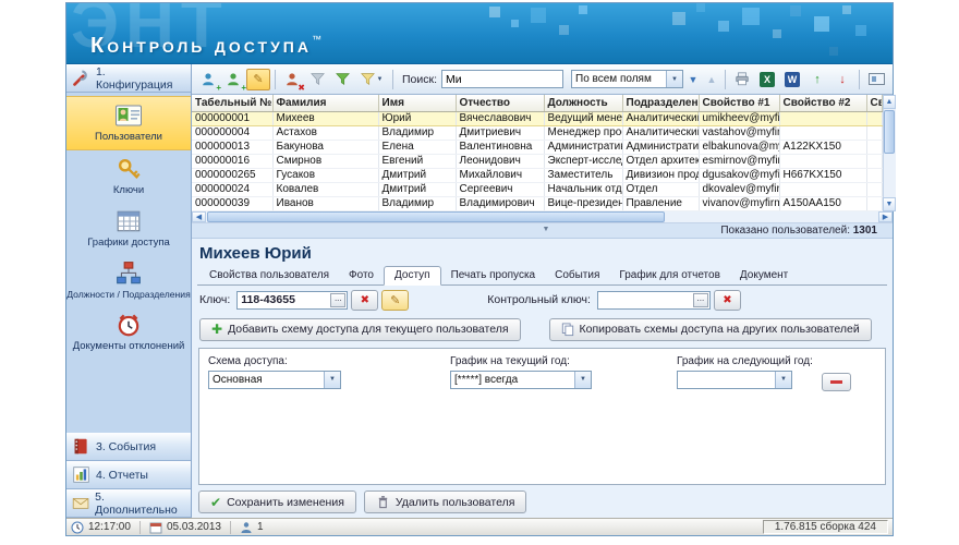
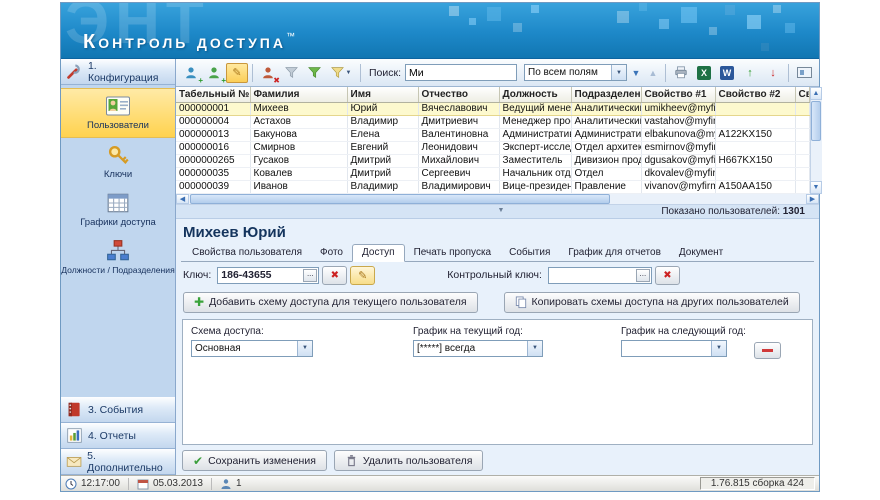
  ЭНТ
  Контроль доступа™
  1. Конфигурация
  Пользователи
  Ключи
  Графики доступа
  Должности / Подразделения
- Документы отклонений
  3. События
  4. Отчеты
  5. Дополнительно
  +
  +
  ✎
  ✖
  Поиск:
  Ми
  По всем полям
  ▼
  ▲
  X
  W
  ↑
  ↓
  Табельный №	Фамилия	Имя	Отчество	Должность	Подразделен	Свойство #1	Свойство #2	С
  000000001	Михеев	Юрий	Вячеславович	Ведущий мене	Аналитически	umikheev@myf
  000000004	Астахов	Владимир	Дмитриевич	Менеджер про	Аналитически	vastahov@myfir
  000000013	Бакунова	Елена	Валентиновна	Администрати	Администрати	elbakunova@m	A122KX150
  000000016	Смирнов	Евгений	Леонидович	Эксперт-иссле	Отдел архитек	esmirnov@myfi
  0000000265	Гусаков	Дмитрий	Михайлович	Заместитель	Дивизион про	dgusakov@myfi	H667KX150
- 000000024	Ковалев	Дмитрий	Сергеевич	Начальник отд	Отдел	dkovalev@myfir
+ 000000035	Ковалев	Дмитрий	Сергеевич	Начальник отд	Отдел	dkovalev@myfir
  000000039	Иванов	Владимир	Владимирович	Вице-президен	Правление	vivanov@myfirm	A150AA150
  Показано пользователей: 1301
  Михеев Юрий
  Свойства пользователя
  Фото
  Доступ
  Печать пропуска
  События
  График для отчетов
  Документ
  Ключ:
- 118-43655
+ 186-43655
  ...
  ✖
  ✎
  Контрольный ключ:
  ...
  ✖
  ✚
  Добавить схему доступа для текущего пользователя
  Копировать схемы доступа на других пользователей
  Схема доступа:
  Основная
  График на текущий год:
  [*****] всегда
  График на следующий год:
  ✔
  Сохранить изменения
  Удалить пользователя
  12:17:00
  05.03.2013
  1
  1.76.815 сборка 424
